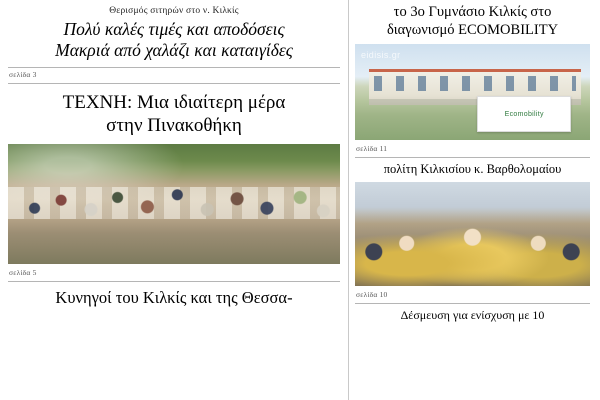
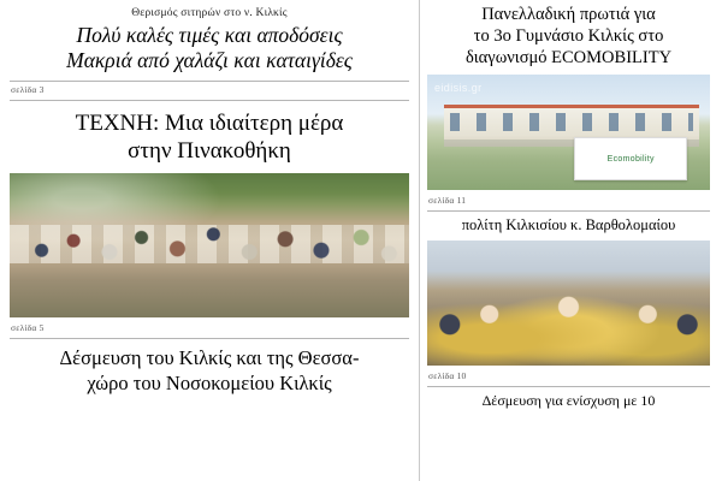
  Θερισμός σιτηρών στο ν. Κιλκίς
  Πολύ καλές τιμές και αποδόσεις
  Μακριά από χαλάζι και καταιγίδες
  σελίδα 3
  ΤΕΧΝΗ: Μια ιδιαίτερη μέρα
  στην Πινακοθήκη
  σελίδα 5
- Κυνηγοί του Κιλκίς και της Θεσσα-
+ Δέσμευση του Κιλκίς και της Θεσσα-
+ χώρο του Νοσοκομείου Κιλκίς
+ Πανελλαδική πρωτιά για
  το 3ο Γυμνάσιο Κιλκίς στο
  διαγωνισμό ECOMOBILITY
  eidisis.gr
  σελίδα 11
  πολίτη Κιλκισίου κ. Βαρθολομαίου
  σελίδα 10
  Δέσμευση για ενίσχυση με 10
